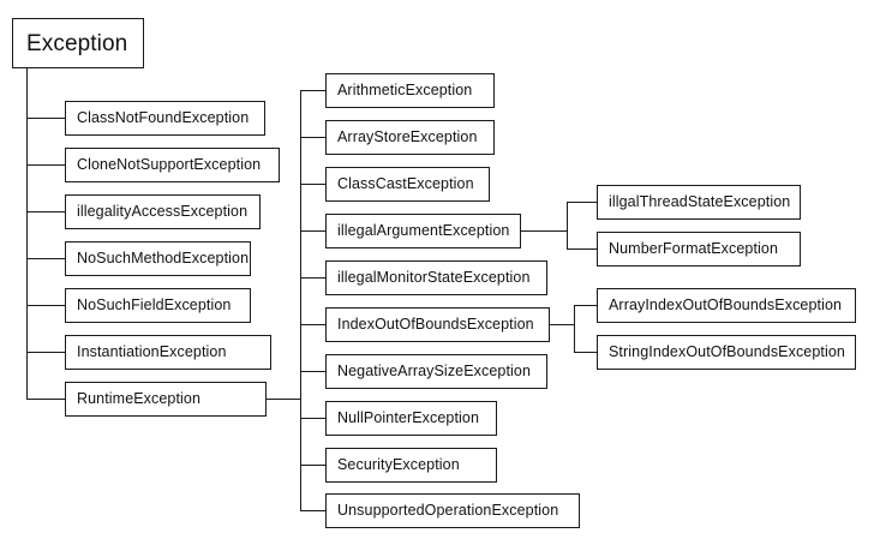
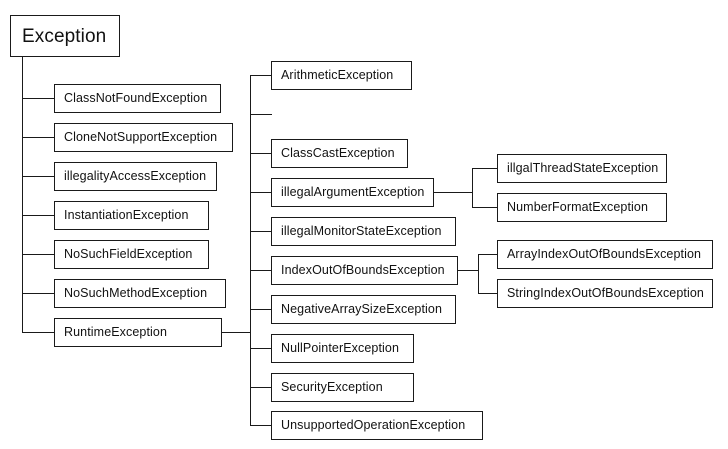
  Exception
  ClassNotFoundException
  CloneNotSupportException
  illegalityAccessException
- NoSuchMethodException
+ InstantiationException
  NoSuchFieldException
- InstantiationException
+ NoSuchMethodException
  RuntimeException
  ArithmeticException
- ArrayStoreException
  ClassCastException
  illegalArgumentException
  illegalMonitorStateException
  IndexOutOfBoundsException
  NegativeArraySizeException
  NullPointerException
  SecurityException
  UnsupportedOperationException
  illgalThreadStateException
  NumberFormatException
  ArrayIndexOutOfBoundsException
  StringIndexOutOfBoundsException
